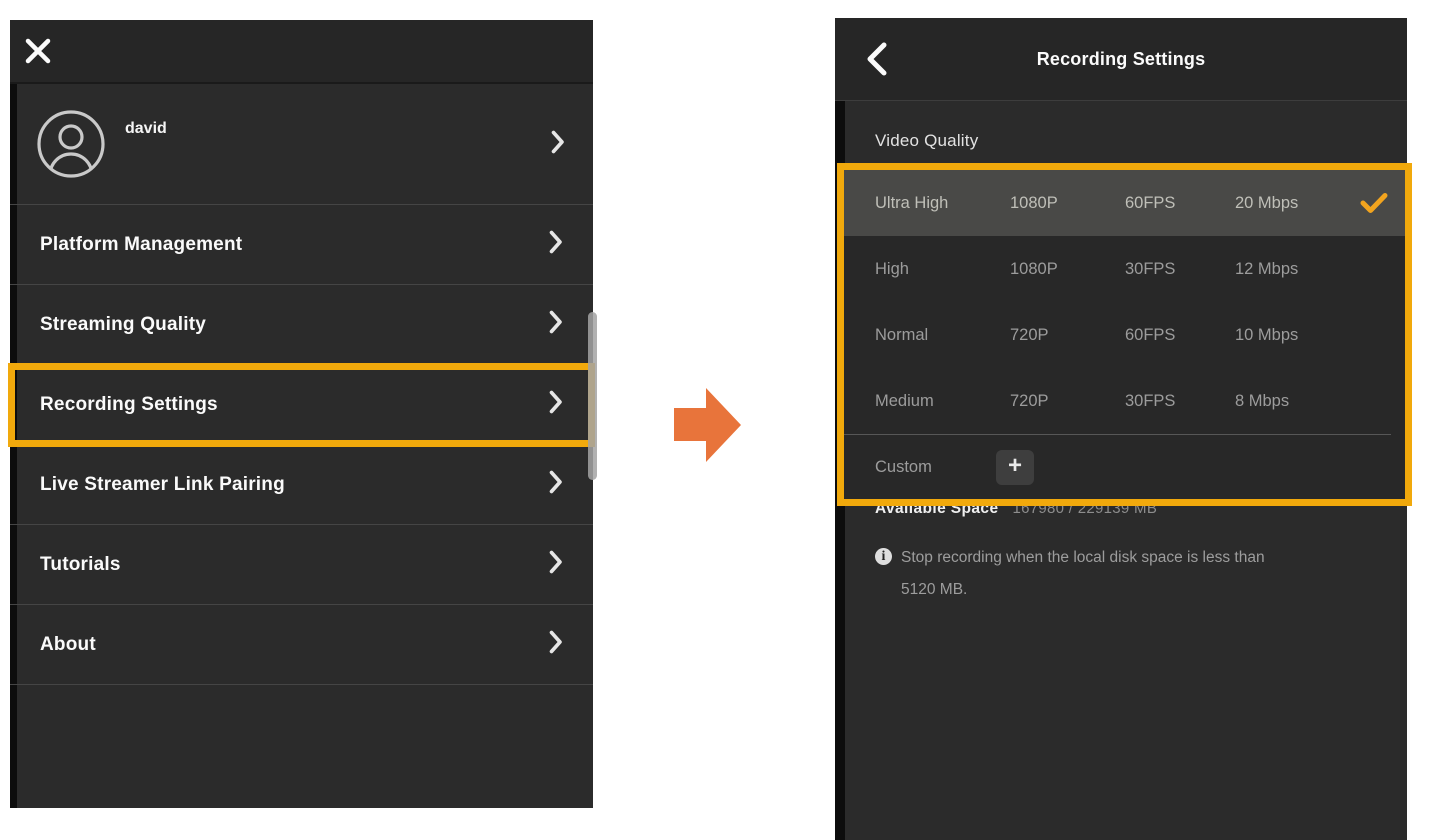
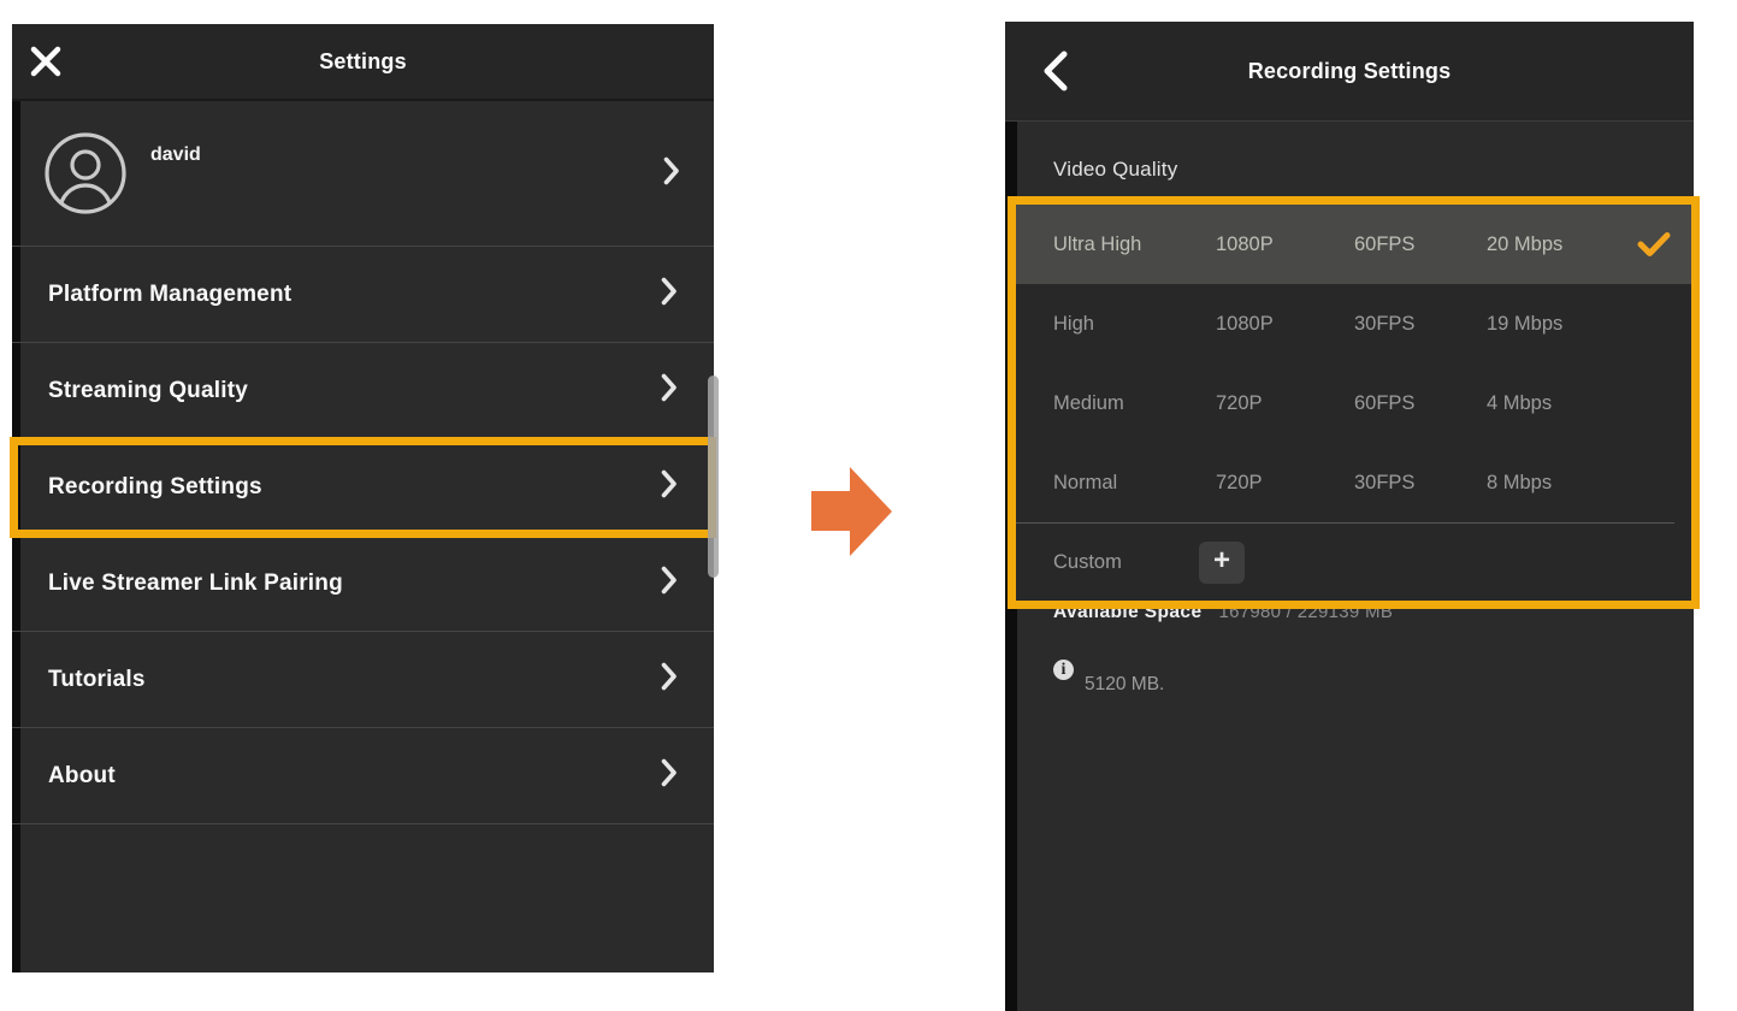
+ Settings
  david
  Platform Management
  Streaming Quality
  Recording Settings
  Live Streamer Link Pairing
  Tutorials
  About
  Recording Settings
  Video Quality
  Ultra High
  1080P
  60FPS
  20 Mbps
  High
  1080P
  30FPS
- 12 Mbps
+ 19 Mbps
- Normal
+ Medium
  720P
  60FPS
- 10 Mbps
+ 4 Mbps
- Medium
+ Normal
  720P
  30FPS
  8 Mbps
  Custom
  +
  Available Space
  167980 / 229139 MB
- Stop recording when the local disk space is less than
  5120 MB.
